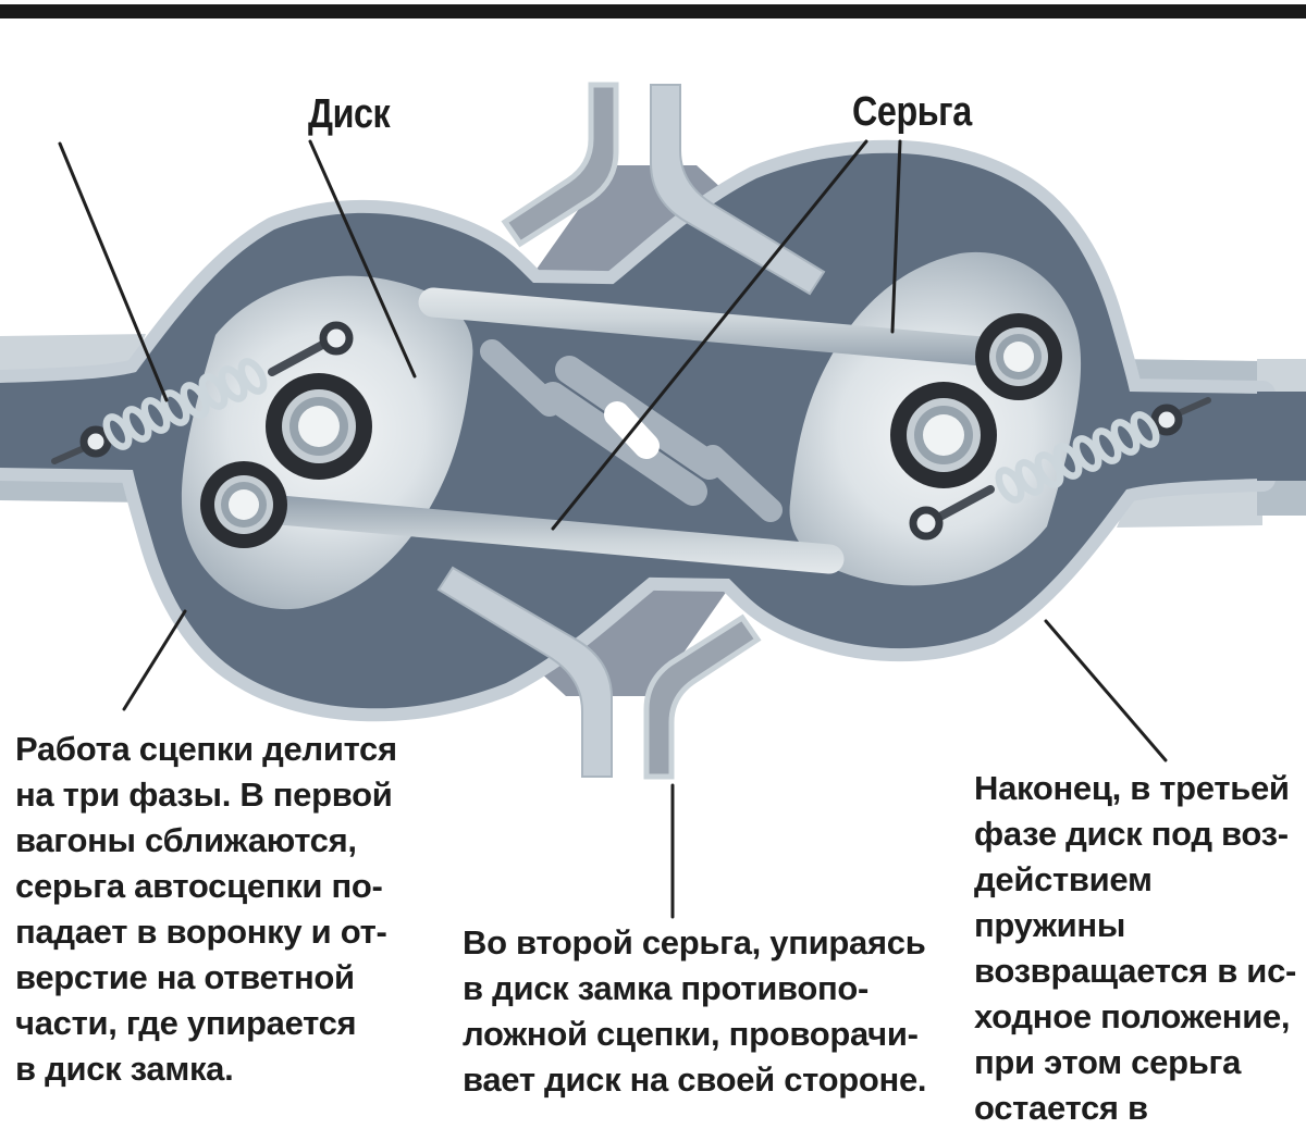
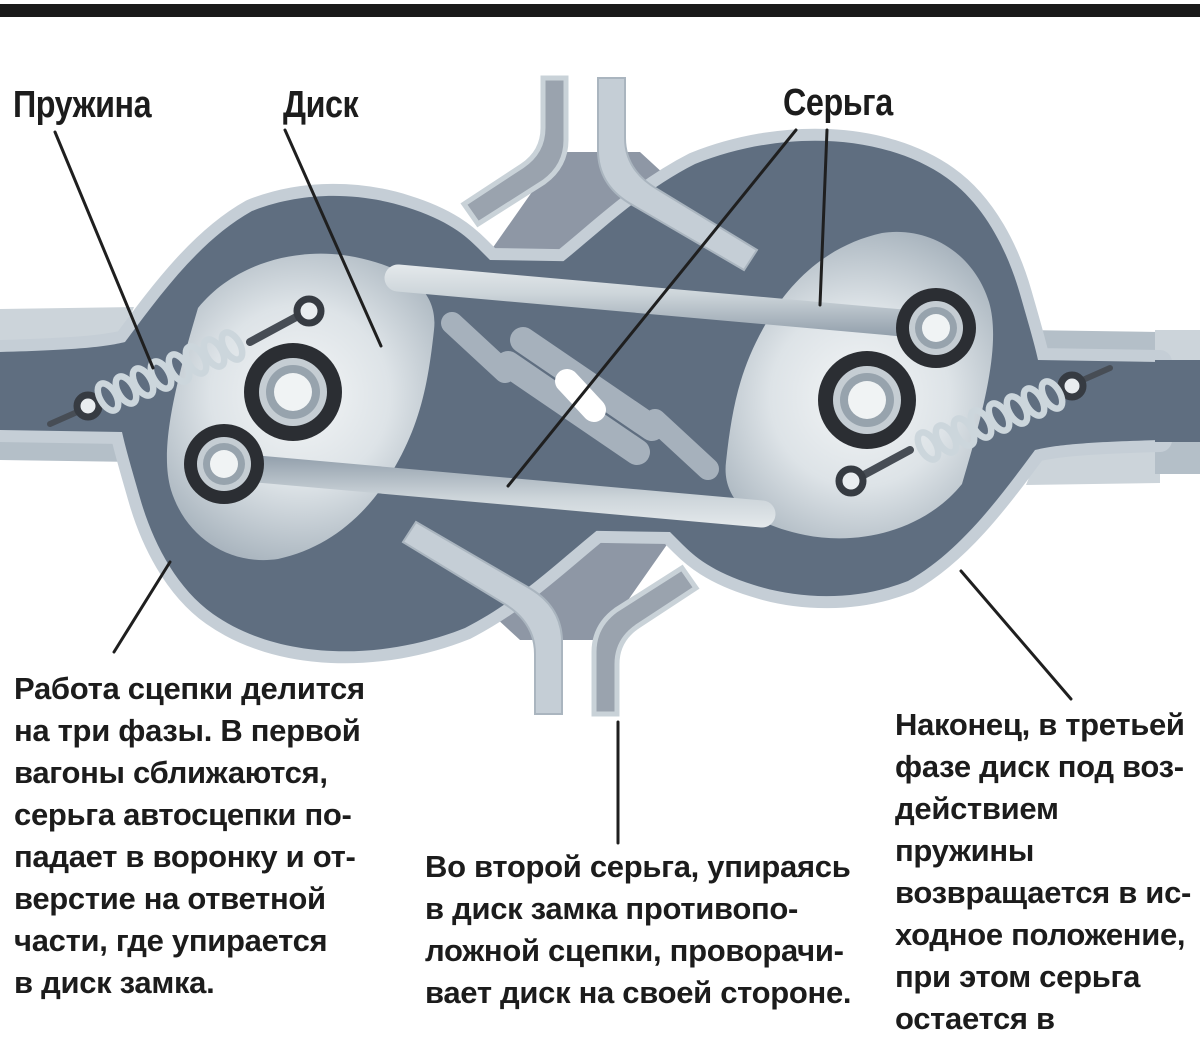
+ Пружина
  Диск
  Серьга
  Работа сцепки делится
  на три фазы. В первой
  вагоны сближаются,
  серьга автосцепки по-
  падает в воронку и от-
  верстие на ответной
  части, где упирается
  в диск замка.
  Во второй серьга, упираясь
  в диск замка противопо-
  ложной сцепки, проворачи-
  вает диск на своей стороне.
  Наконец, в третьей
  фазе диск под воз-
  действием пружины
  возвращается в ис-
  ходное положение,
  при этом серьга
